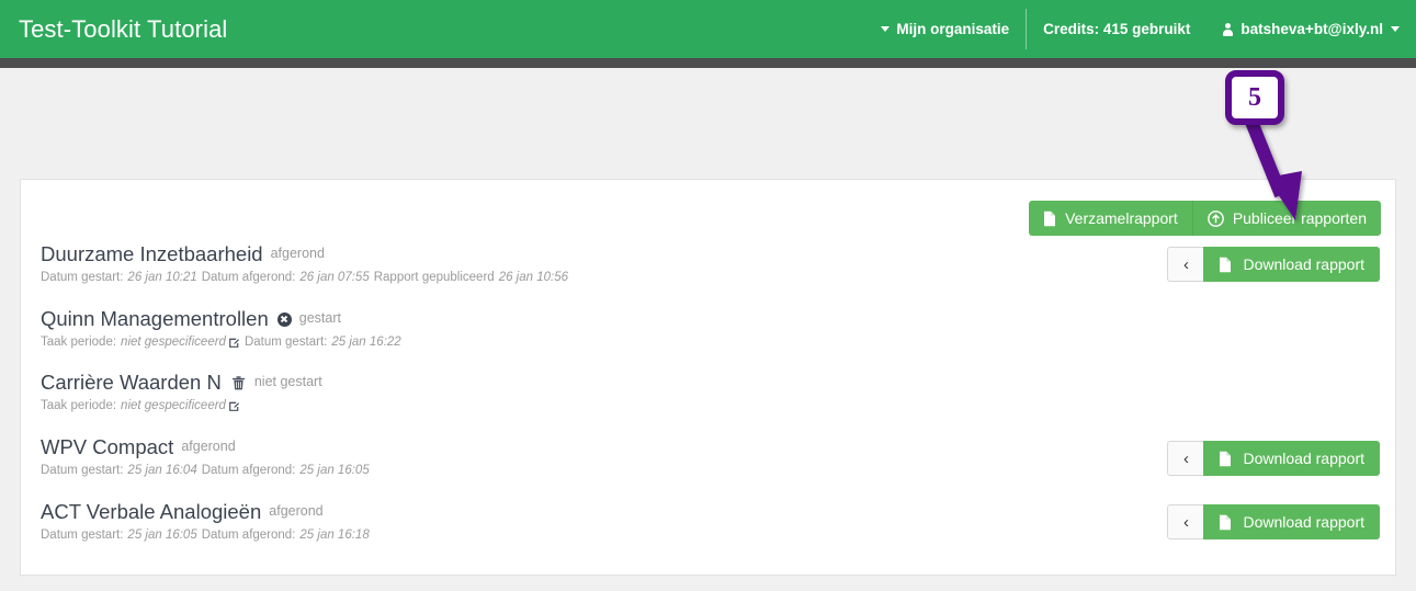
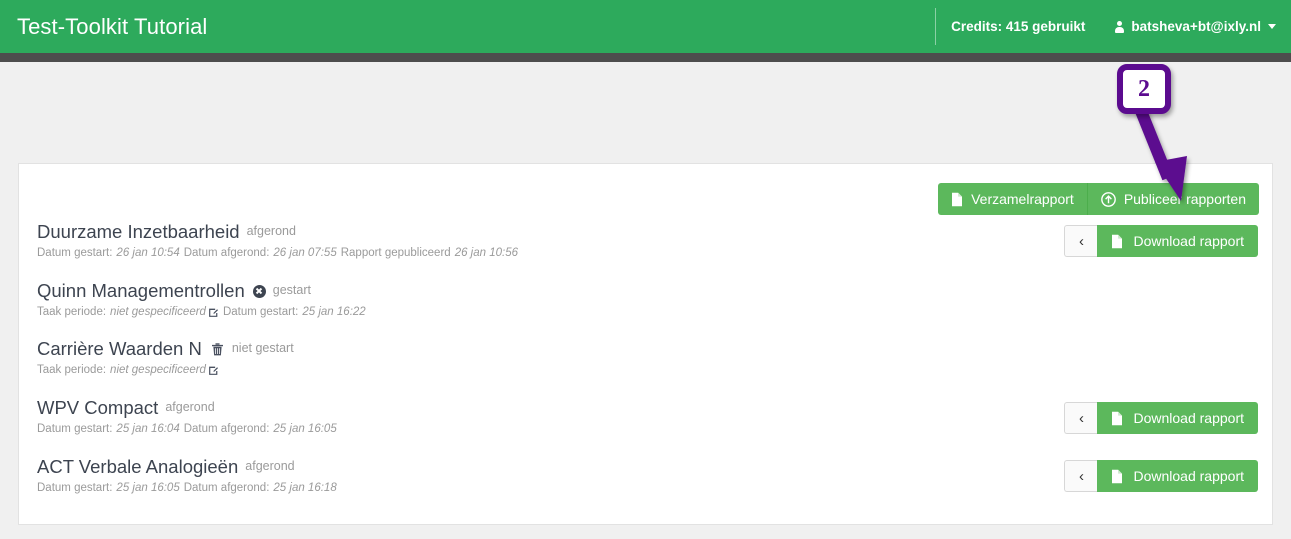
  Test-Toolkit Tutorial
- Mijn organisatie
  Credits: 415 gebruikt
  batsheva+bt@ixly.nl
  Verzamelrapport
  Publicee rapporten
  Duurzame Inzetbaarheid
  afgerond
  Datum gestart:
- 26 jan 10:21
+ 26 jan 10:54
  Datum afgerond:
  26 jan 07:55
  Rapport gepubliceerd
  26 jan 10:56
  ‹
  Download rapport
  Quinn Managementrollen
  gestart
  Taak periode:
  niet gespecificeerd
  Datum gestart:
  25 jan 16:22
  Carrière Waarden N
  niet gestart
  Taak periode:
  niet gespecificeerd
  WPV Compact
  afgerond
  Datum gestart:
  25 jan 16:04
  Datum afgerond:
  25 jan 16:05
  ‹
  Download rapport
  ACT Verbale Analogieën
  afgerond
  Datum gestart:
  25 jan 16:05
  Datum afgerond:
  25 jan 16:18
  ‹
  Download rapport
- 5
+ 2
